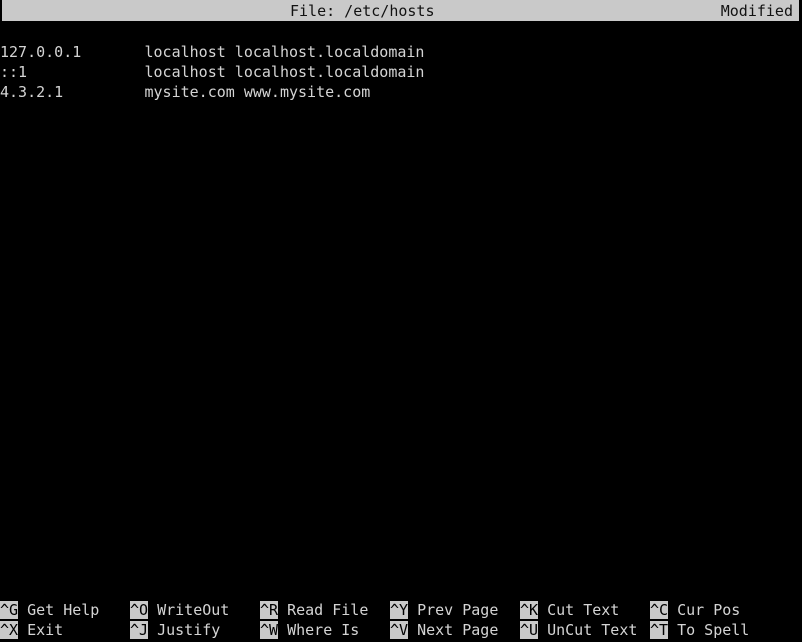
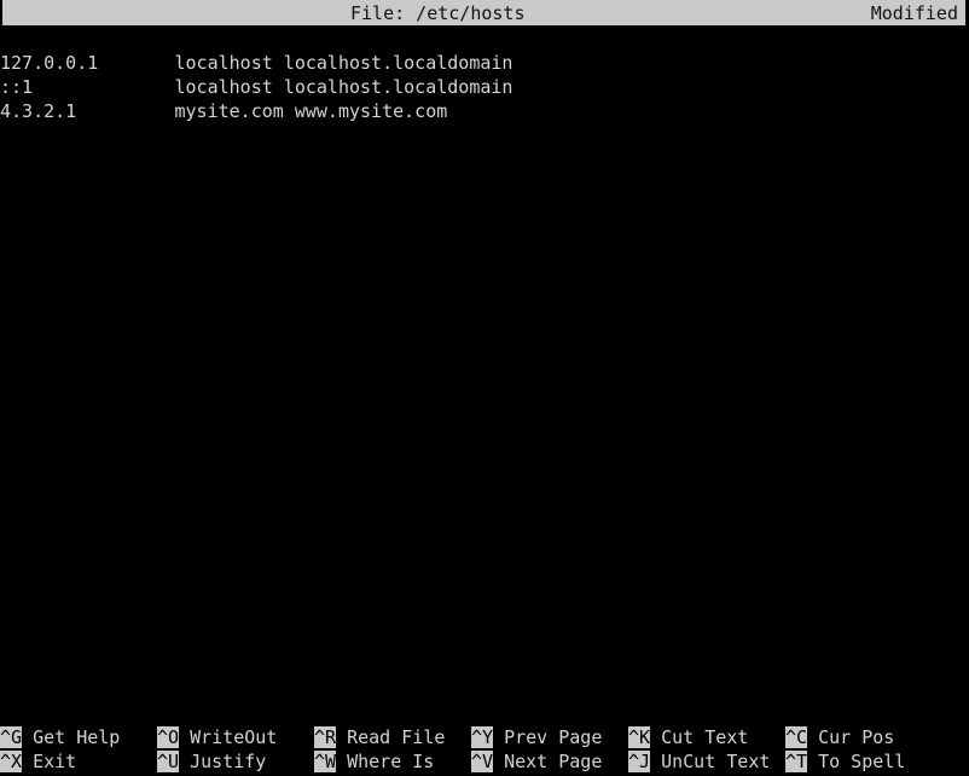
  File: /etc/hosts
  Modified
  127.0.0.1 localhost localhost.localdomain
  ::1 localhost localhost.localdomain
  4.3.2.1 mysite.com www.mysite.com
  ^G Get Help
  ^O WriteOut
  ^R Read File
  ^Y Prev Page
  ^K Cut Text
  ^C Cur Pos
  ^X Exit
- ^J Justify
+ ^U Justify
  ^W Where Is
  ^V Next Page
- ^U UnCut Text
+ ^J UnCut Text
  ^T To Spell
